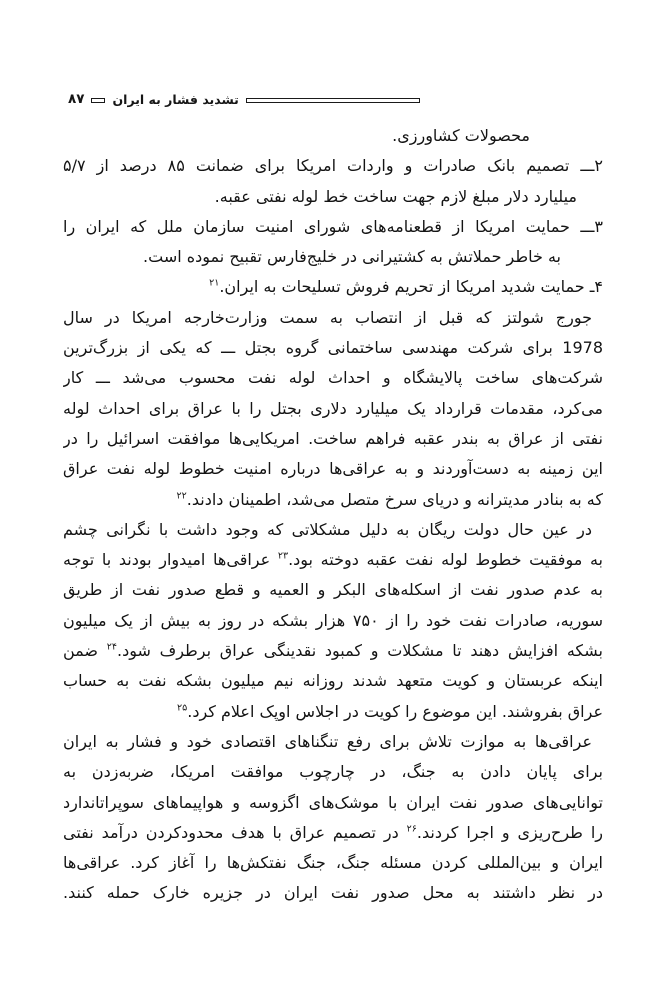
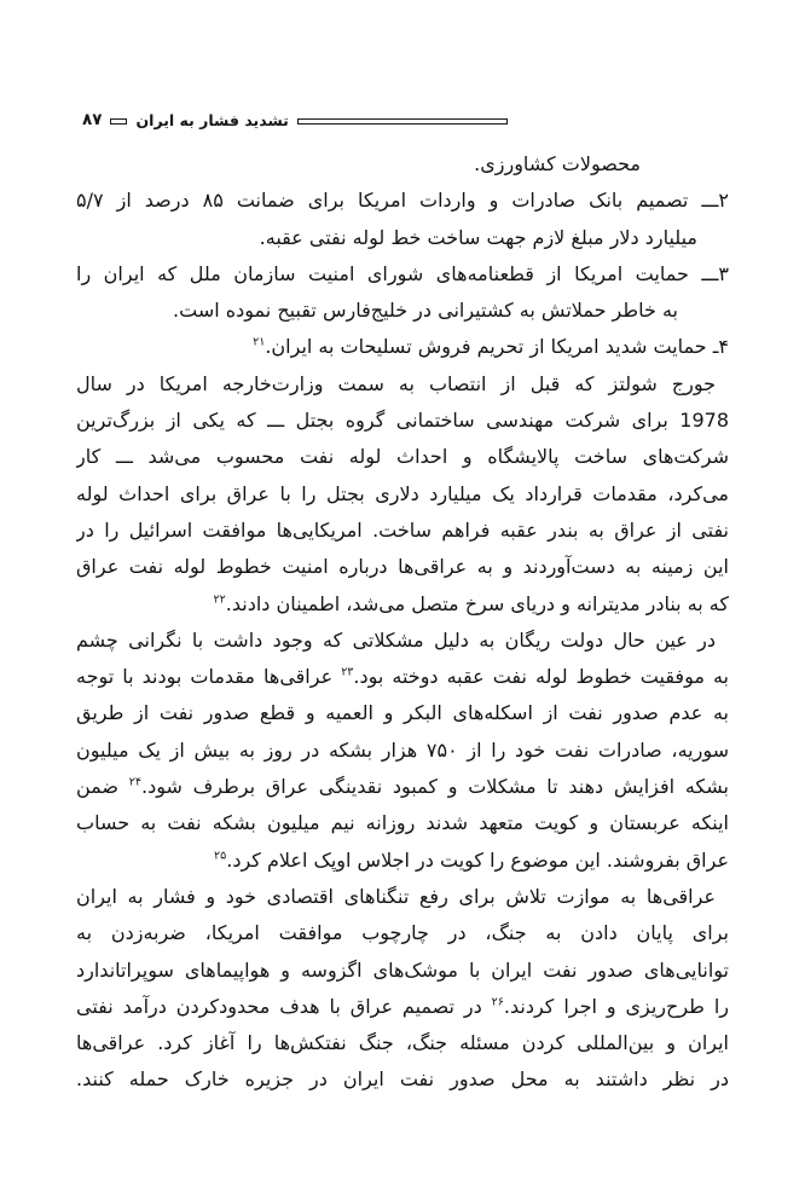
  ۸۷
  تشدید فشار به ایران
  محصولات کشاورزی.
  ۲ـــ تصمیم بانک صادرات و واردات امریکا برای ضمانت ۸۵ درصد از ۵/۷
  میلیارد دلار مبلغ لازم جهت ساخت خط لوله نفتی عقبه.
  ۳ـــ حمایت امریکا از قطعنامه‌های شورای امنیت سازمان ملل که ایران را
  به خاطر حملاتش به کشتیرانی در خلیج‌فارس تقبیح نموده است.
  ۴ـ حمایت شدید امریکا از تحریم فروش تسلیحات به ایران.۲۱
  جورج شولتز که قبل از انتصاب به سمت وزارت‌خارجه امریکا در سال
  1978 برای شرکت مهندسی ساختمانی گروه بجتل ـــ که یکی از بزرگ‌ترین
  شرکت‌های ساخت پالایشگاه و احداث لوله نفت محسوب می‌شد ـــ کار
  میکرد، مقدمات قرارداد یک میلیارد دلاری بجتل را با عراق برای احداث لوله
  نفتی از عراق به بندر عقبه فراهم ساخت. امریکاییها موافقت اسرائیل را در
  این زمینه به دست‌آوردند و به عراقی‌ها درباره امنیت خطوط لوله نفت عراق
  که به بنادر مدیترانه و دریای سرخ متصل میشد، اطمینان دادند.۲۲
  در عین حال دولت ریگان به دلیل مشکلاتی که وجود داشت با نگرانی چشم
- به موفقیت خطوط لوله نفت عقبه دوخته بود.۲۳ عراقی‌ها امیدوار بودند با توجه
+ به موفقیت خطوط لوله نفت عقبه دوخته بود.۲۳ عراقی‌ها مقدمات بودند با توجه
  به عدم صدور نفت از اسکله‌های البکر و العمیه و قطع صدور نفت از طریق
  سوریه، صادرات نفت خود را از ۷۵۰ هزار بشکه در روز به بیش از یک میلیون
  بشکه افزایش دهند تا مشکلات و کمبود نقدینگی عراق برطرف شود.۲۴ ضمن
  اینکه عربستان و کویت متعهد شدند روزانه نیم میلیون بشکه نفت به حساب
  عراق بفروشند. این موضوع را کویت در اجلاس اوپک اعلام کرد.۲۵
  عراقیها به موازت تلاش برای رفع تنگناهای اقتصادی خود و فشار به ایران
  برای پایان دادن به جنگ، در چارچوب موافقت امریکا، ضربه‌زدن به
  تواناییهای صدور نفت ایران با موشک‌های اگزوسه و هواپیماهای سوپراتاندارد
  را طرح‌ریزی و اجرا کردند.۲۶ در تصمیم عراق با هدف محدودکردن درآمد نفتی
  ایران و بین‌المللی کردن مسئله جنگ، جنگ نفتکش‌ها را آغاز کرد. عراقیها
  در نظر داشتند به محل صدور نفت ایران در جزیره خارک حمله کنند.
